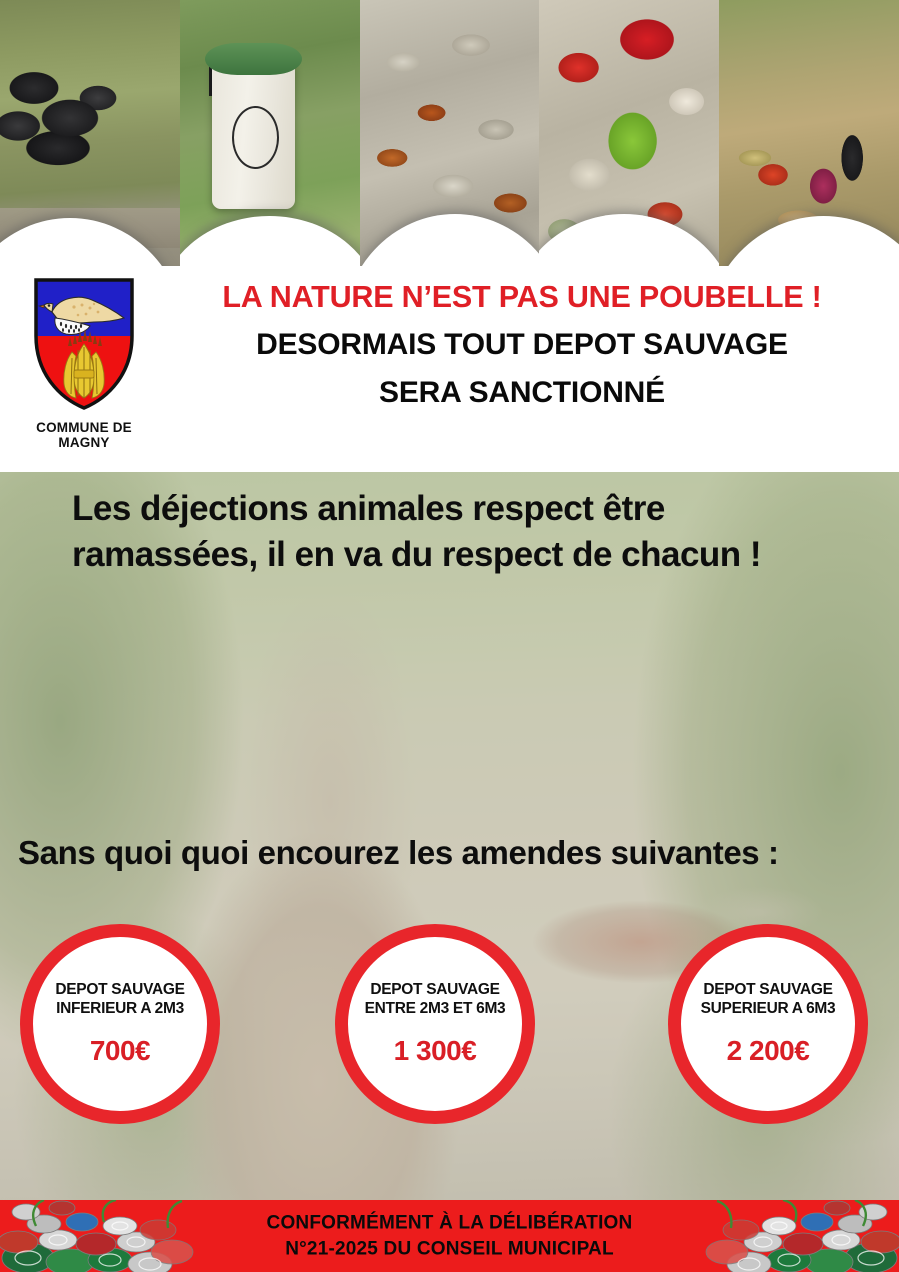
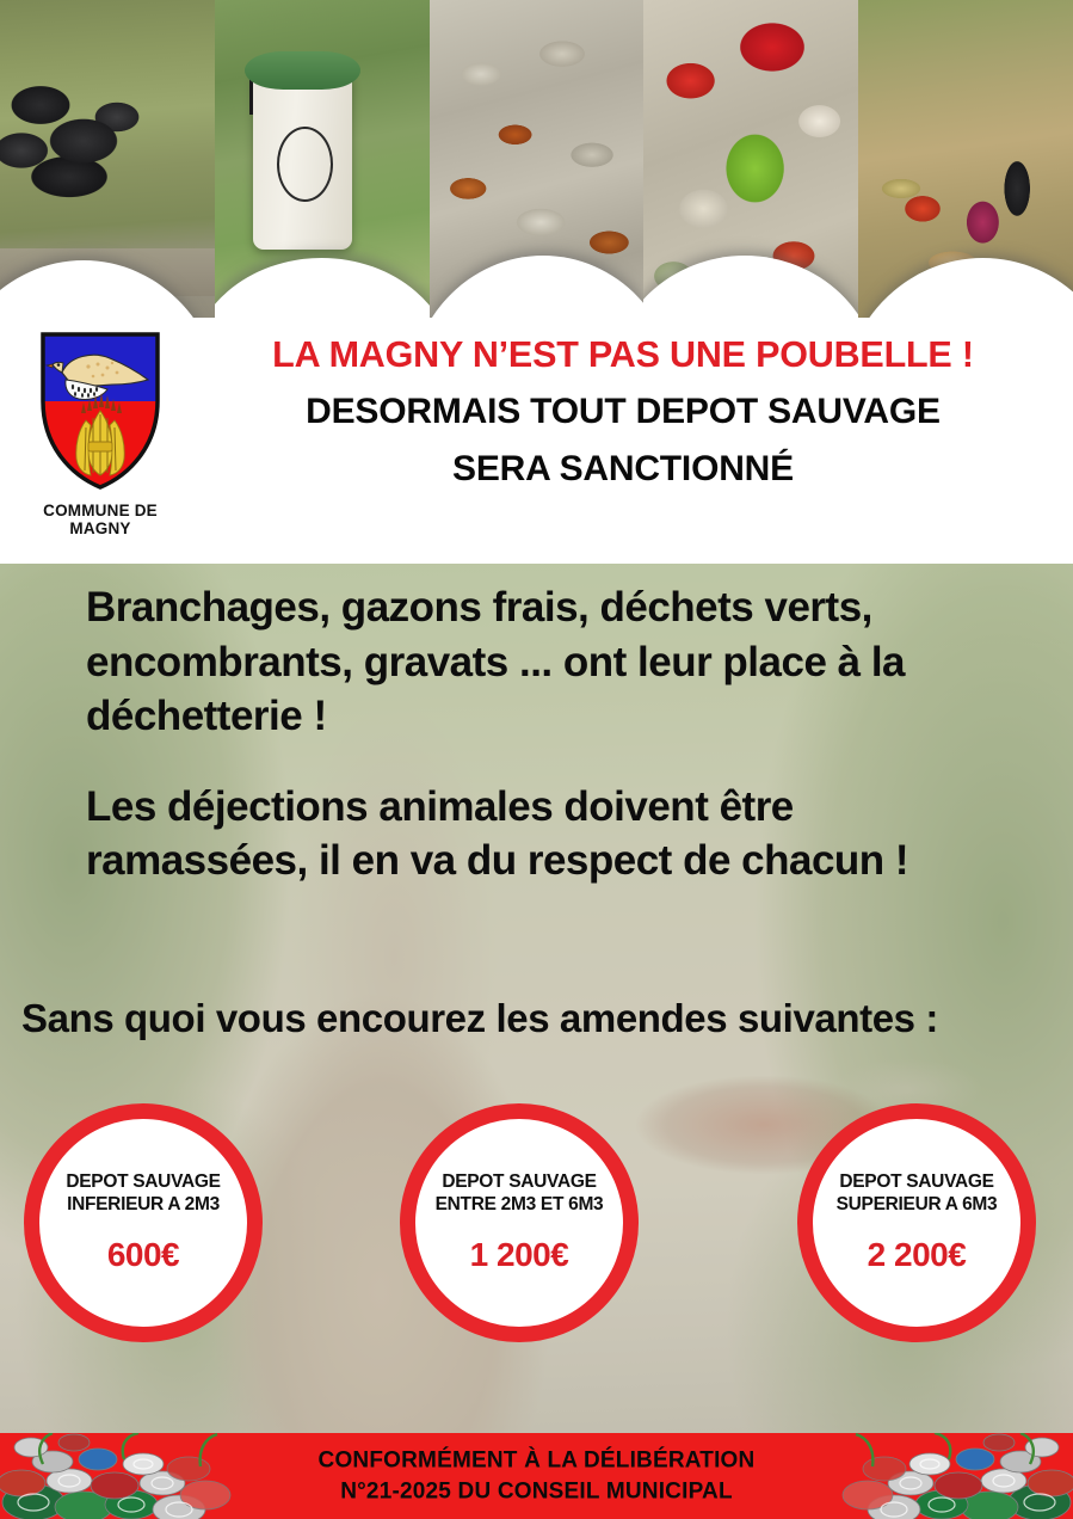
  COMMUNE DE
  MAGNY
- LA NATURE N’EST PAS UNE POUBELLE !
+ LA MAGNY N’EST PAS UNE POUBELLE !
  DESORMAIS TOUT DEPOT SAUVAGE
  SERA SANCTIONNÉ
+ Branchages, gazons frais, déchets verts, encombrants, gravats ... ont leur place à la déchetterie !
- Les déjections animales respect être ramassées, il en va du respect de chacun !
+ Les déjections animales doivent être ramassées, il en va du respect de chacun !
- Sans quoi quoi encourez les amendes suivantes :
+ Sans quoi vous encourez les amendes suivantes :
  DEPOT SAUVAGE
  INFERIEUR A 2M3
- 700€
+ 600€
  DEPOT SAUVAGE
  ENTRE 2M3 ET 6M3
- 1 300€
+ 1 200€
  DEPOT SAUVAGE
  SUPERIEUR A 6M3
  2 200€
  CONFORMÉMENT À LA DÉLIBÉRATION
  N°21-2025 DU CONSEIL MUNICIPAL
